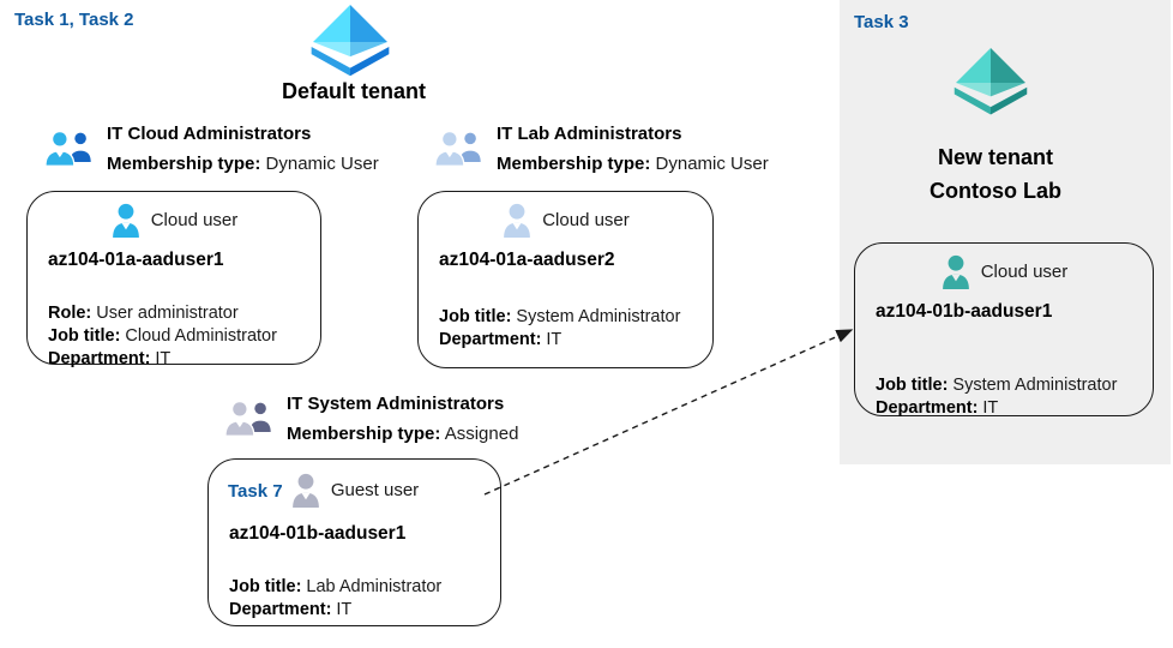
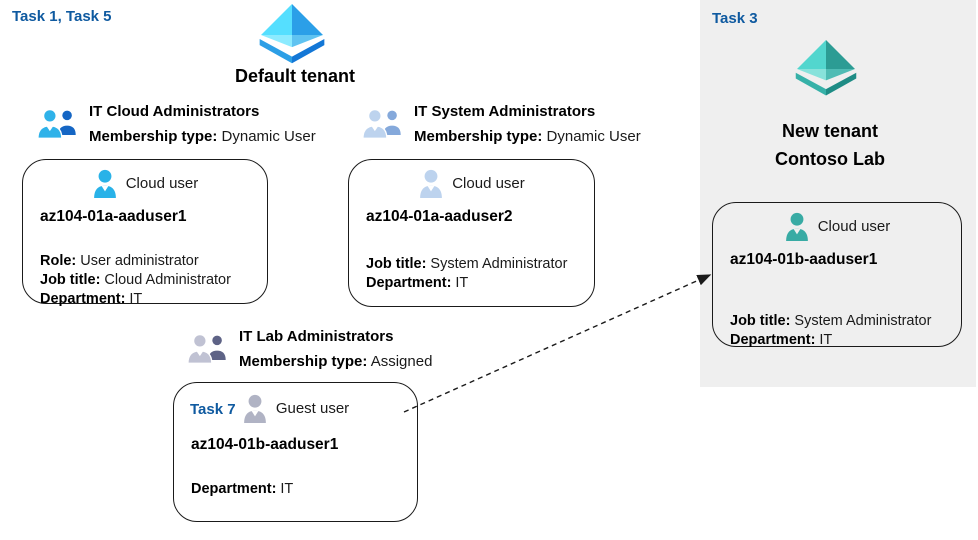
- Task 1, Task 2
+ Task 1, Task 5
  Task 3
  Default tenant
  New tenant
  Contoso Lab
  IT Cloud Administrators
  Membership type: Dynamic User
- IT Lab Administrators
+ IT System Administrators
  Membership type: Dynamic User
- IT System Administrators
+ IT Lab Administrators
  Membership type: Assigned
  Cloud user
  az104-01a-aaduser1
  Role: User administrator
  Job title: Cloud Administrator
  Department: IT
  Cloud user
  az104-01a-aaduser2
  Job title: System Administrator
  Department: IT
  Task 7
  Guest user
  az104-01b-aaduser1
- Job title: Lab Administrator
  Department: IT
  Cloud user
  az104-01b-aaduser1
  Job title: System Administrator
  Department: IT
